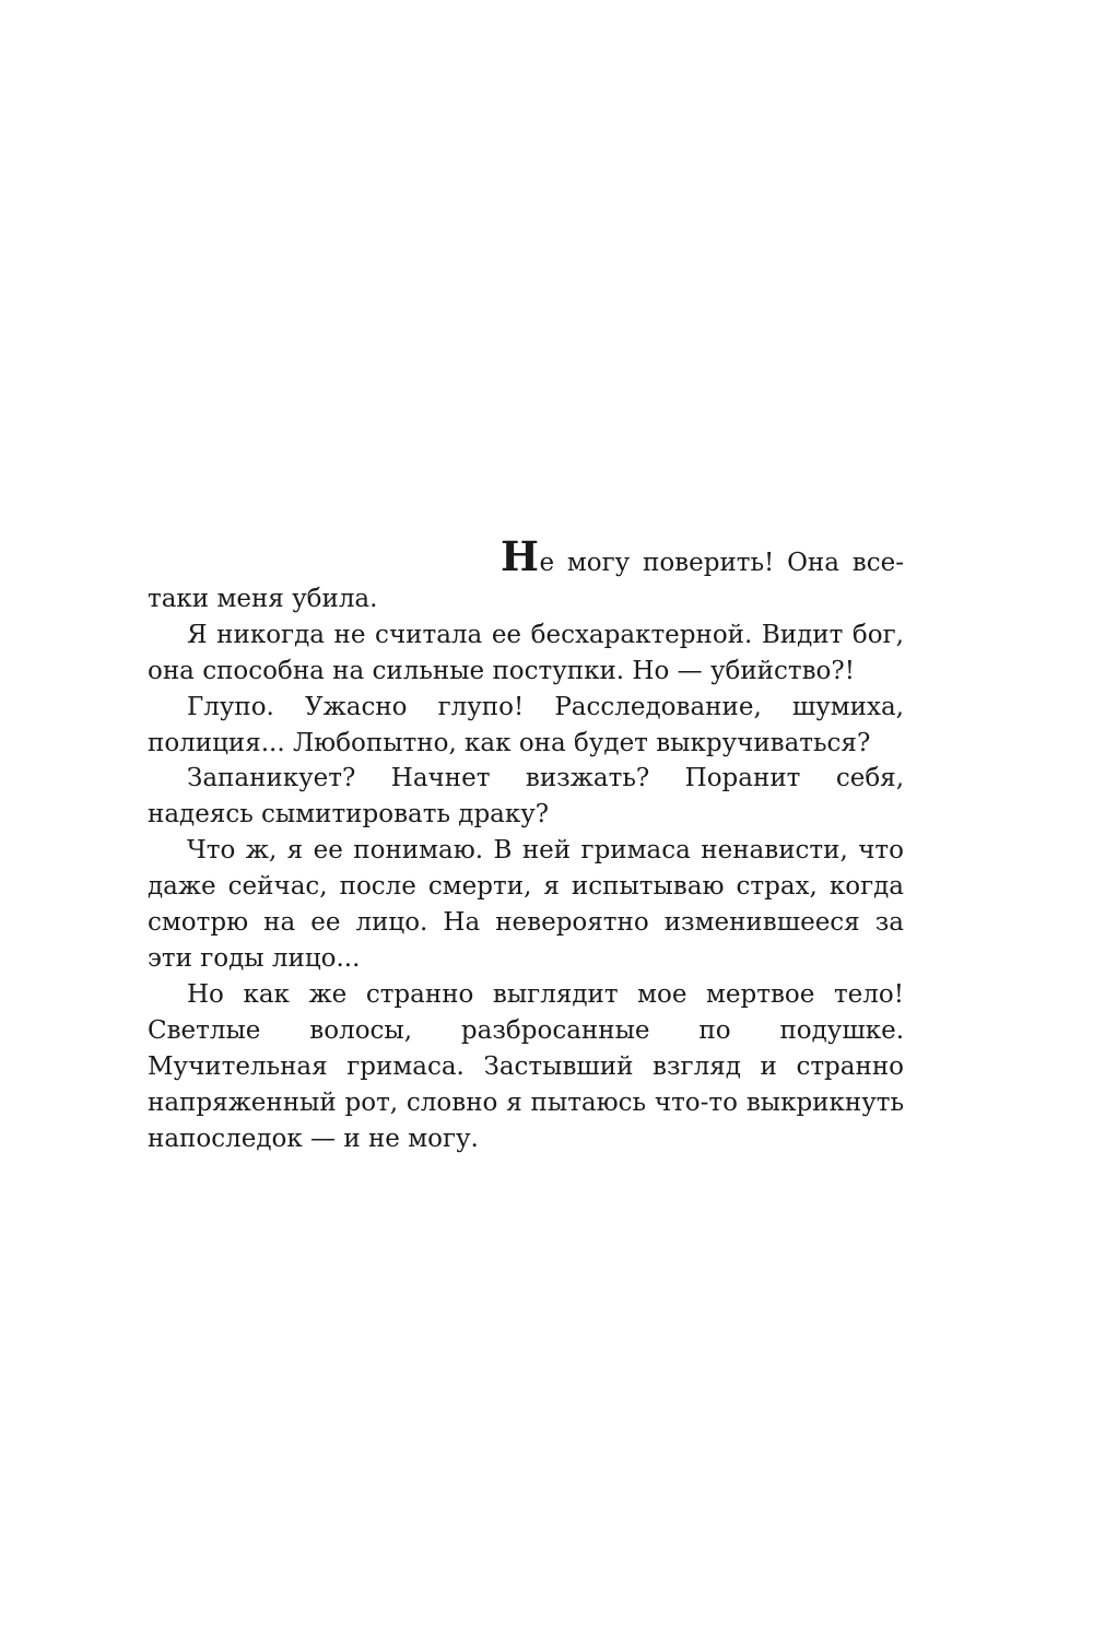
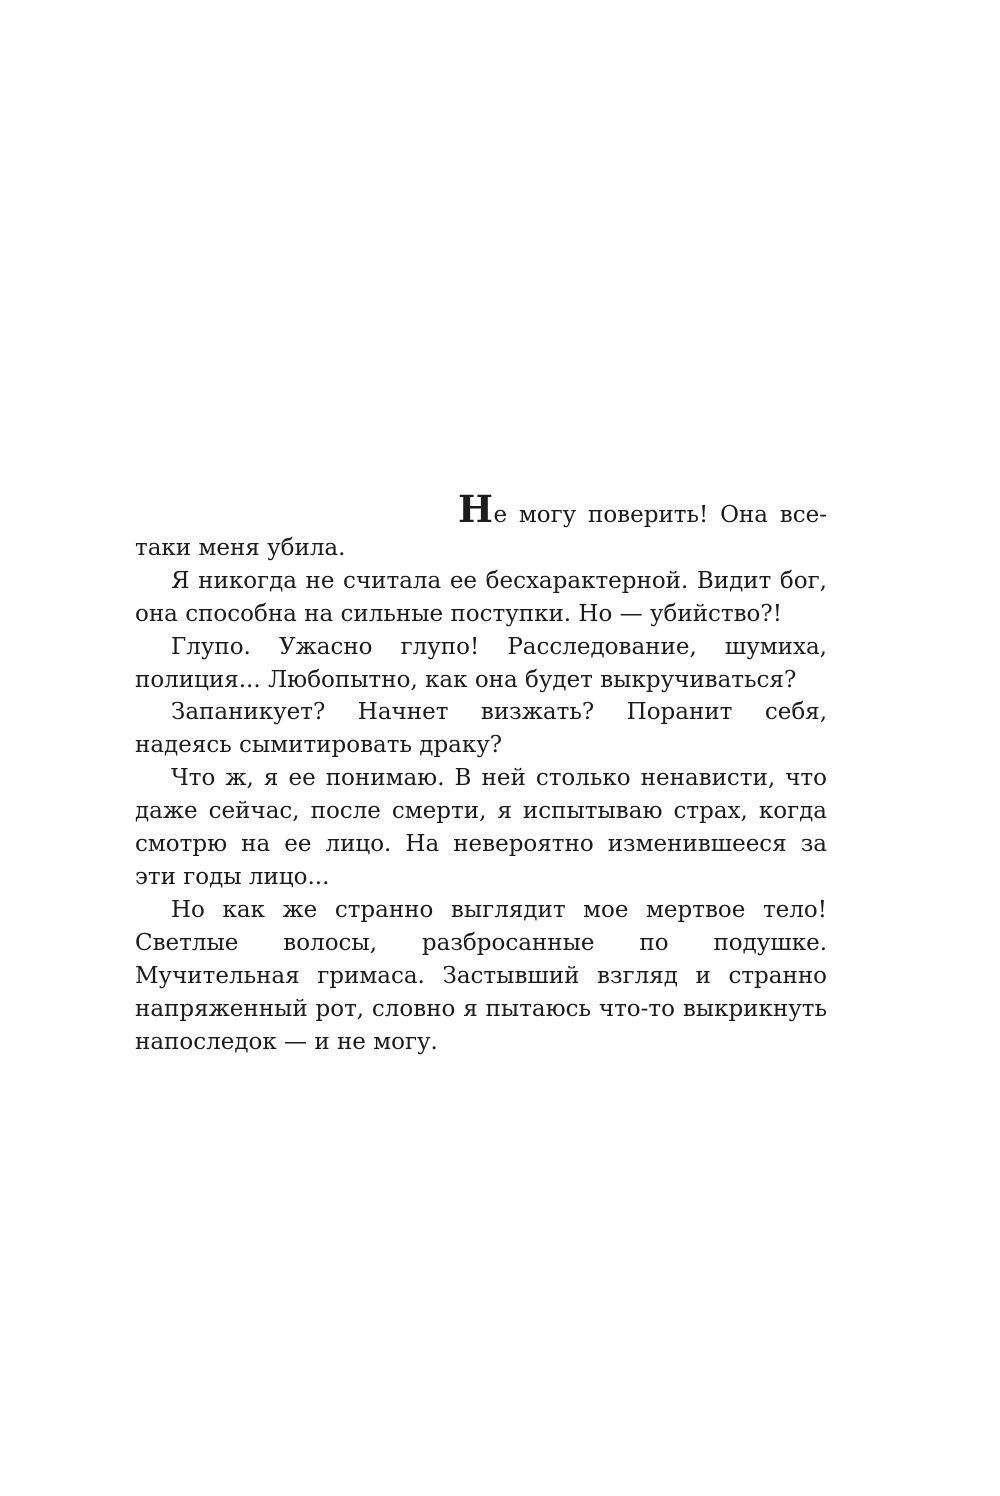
  Не могу поверить! Она все-таки меня убила.
  Я никогда не считала ее бесхарактерной. Видит бог, она способна на сильные поступки. Но — убийство?!
  Глупо. Ужасно глупо! Расследование, шумиха, полиция... Любопытно, как она будет выкручиваться?
  Запаникует? Начнет визжать? Поранит себя, надеясь сымитировать драку?
- Что ж, я ее понимаю. В ней гримаса ненависти, что даже сейчас, после смерти, я испытываю страх, когда смотрю на ее лицо. На невероятно изменившееся за эти годы лицо...
+ Что ж, я ее понимаю. В ней столько ненависти, что даже сейчас, после смерти, я испытываю страх, когда смотрю на ее лицо. На невероятно изменившееся за эти годы лицо...
  Но как же странно выглядит мое мертвое тело! Светлые волосы, разбросанные по подушке. Мучительная гримаса. Застывший взгляд и странно напряженный рот, словно я пытаюсь что-то выкрикнуть напоследок — и не могу.
